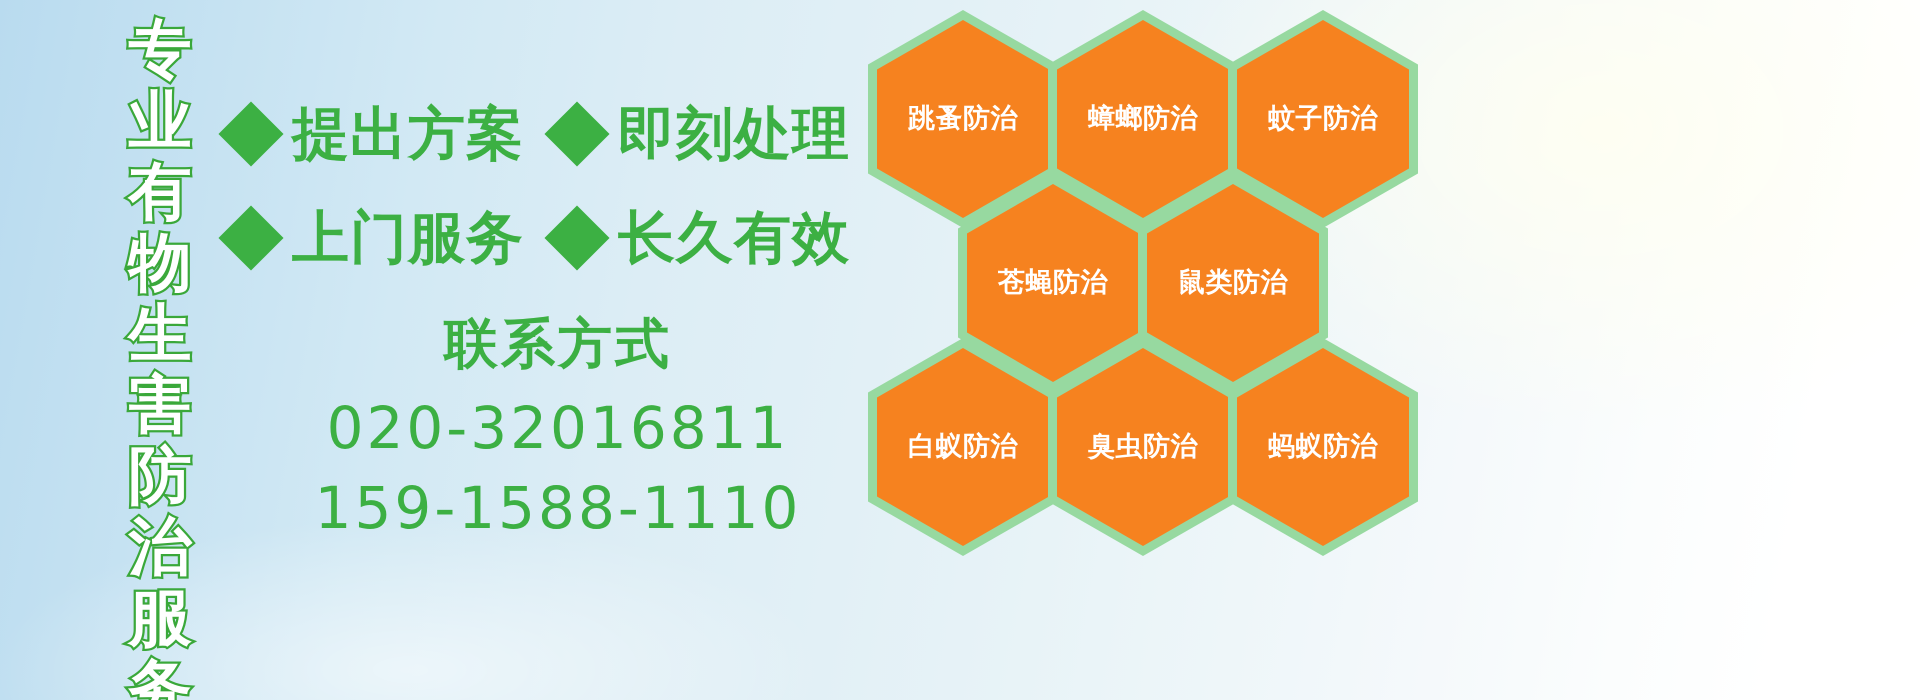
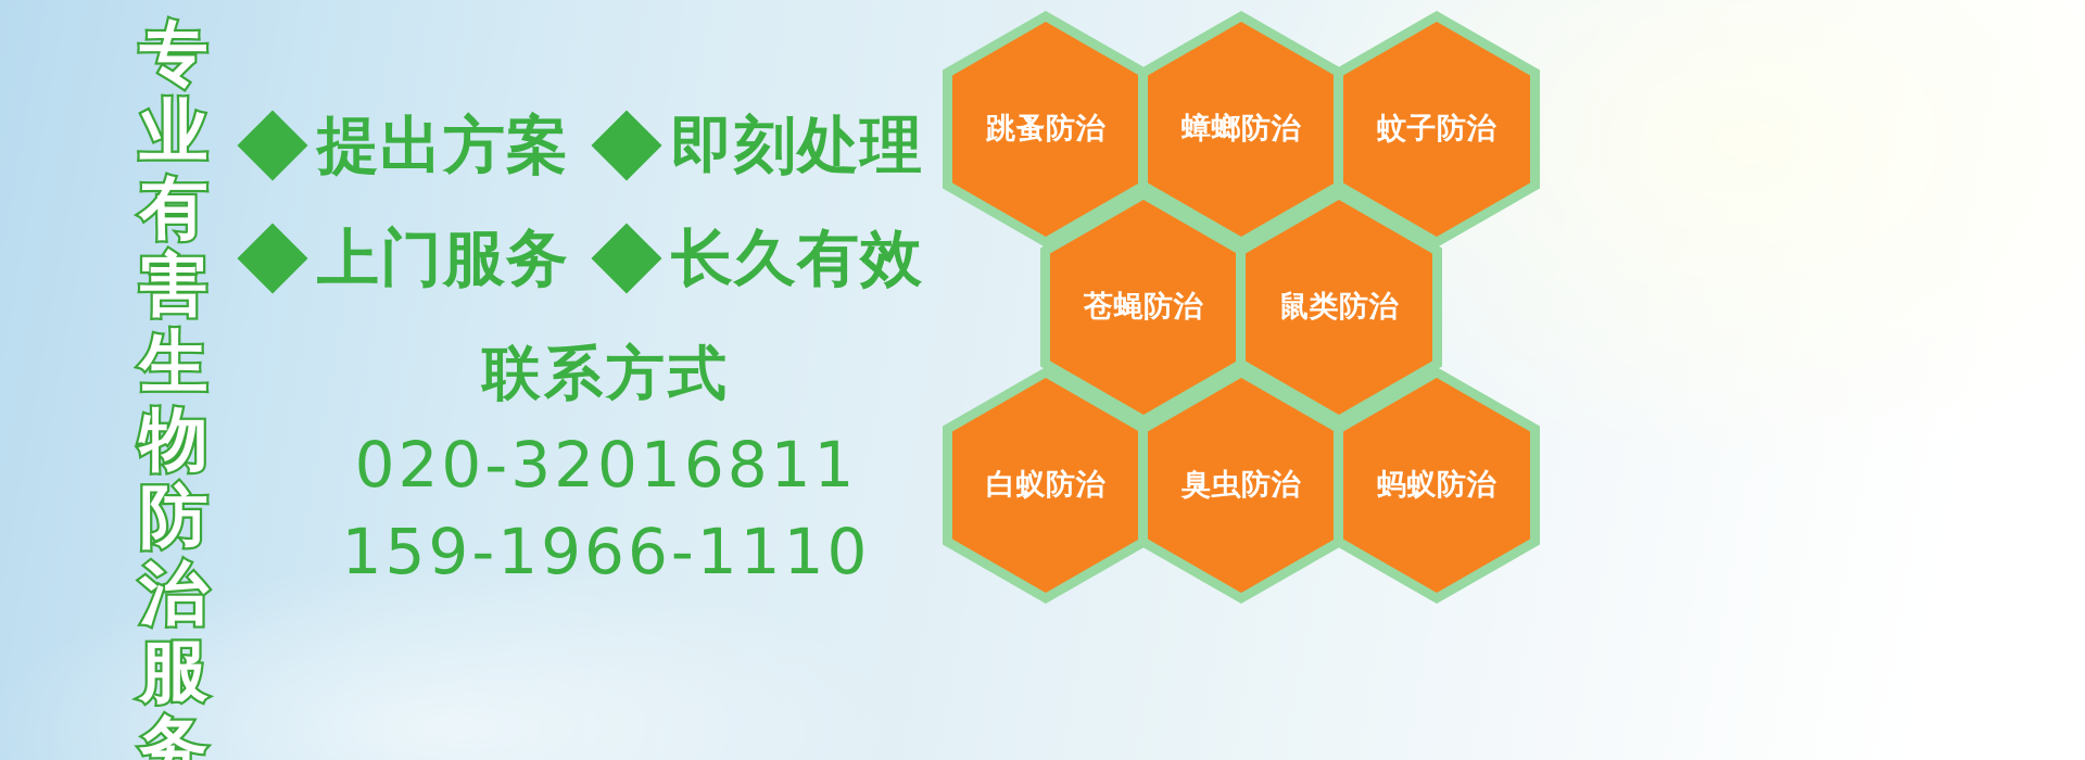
  专
  业
  有
- 物
+ 害
  生
- 害
+ 物
  防
  治
  服
  务
  提出方案
  即刻处理
  上门服务
  长久有效
  联系方式
  020-32016811
- 159-1588-1110
+ 159-1966-1110
  跳蚤防治
  蟑螂防治
  蚊子防治
  苍蝇防治
  鼠类防治
  白蚁防治
  臭虫防治
  蚂蚁防治
